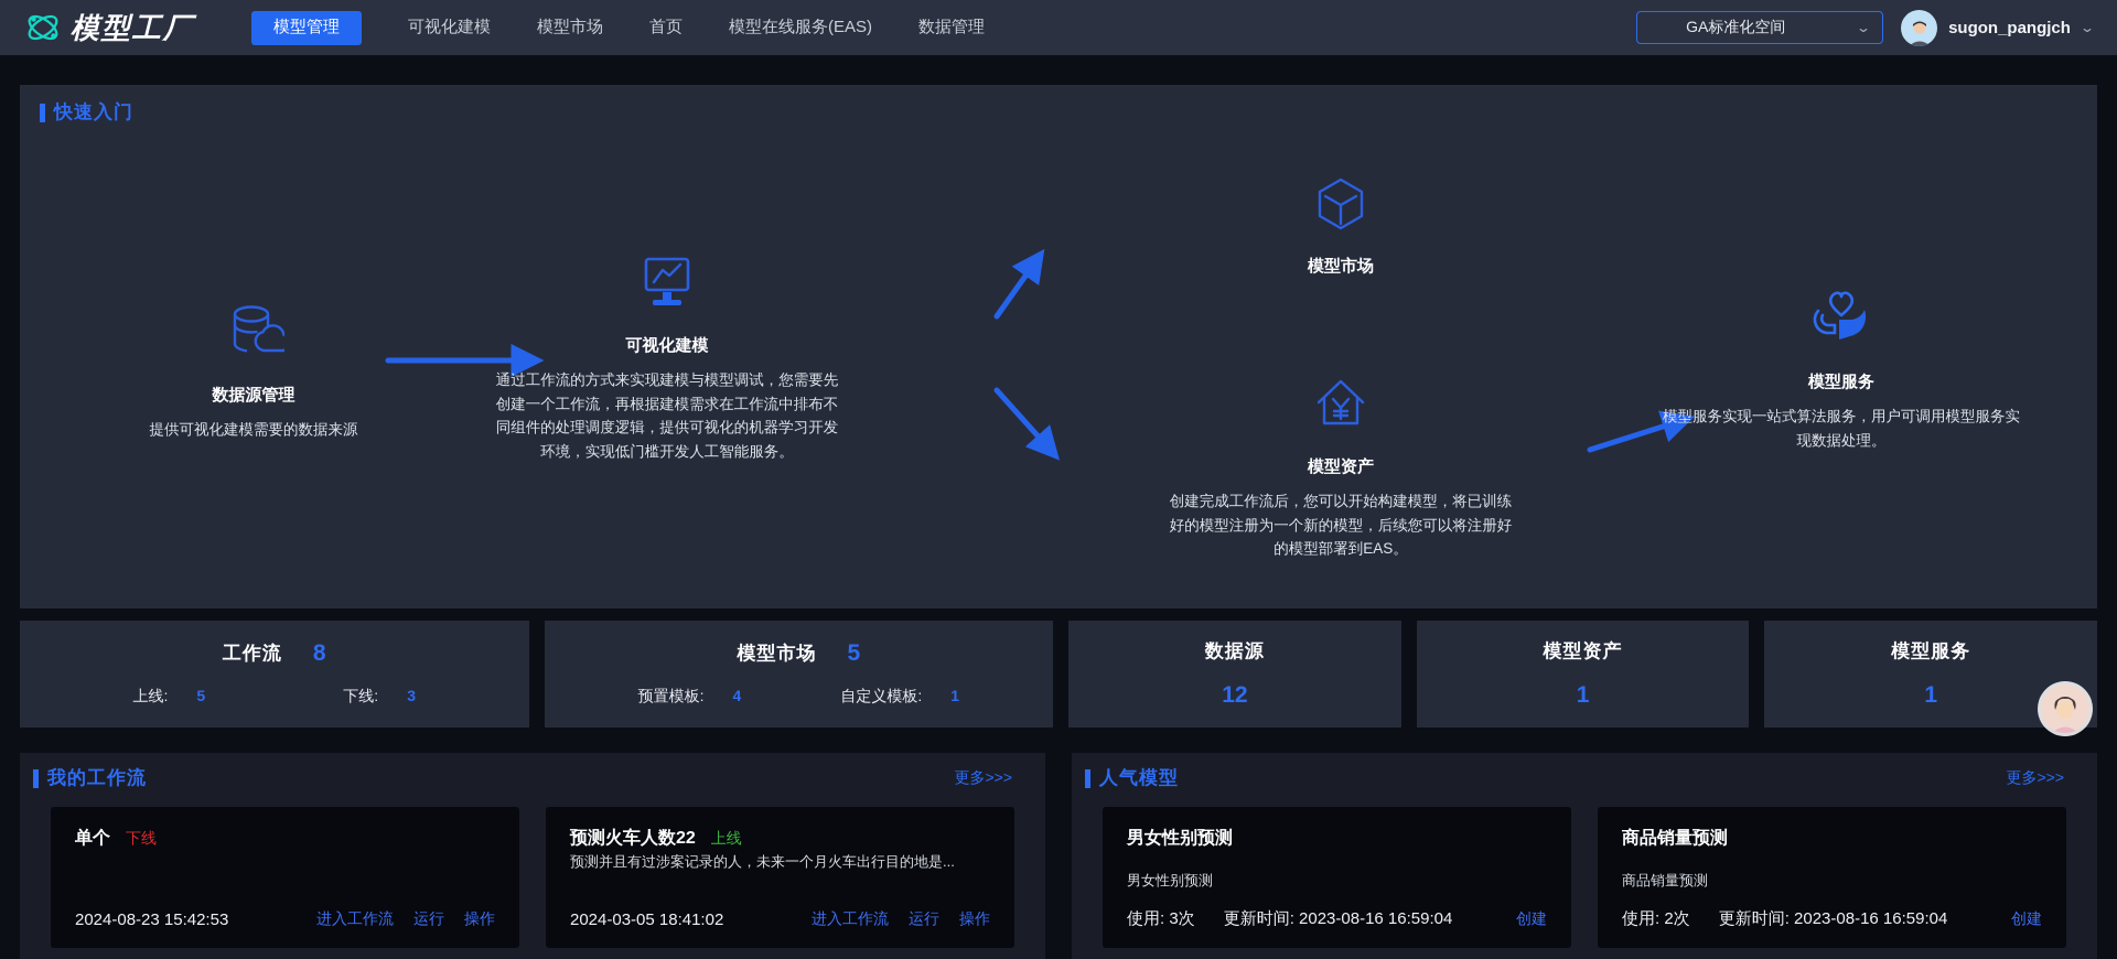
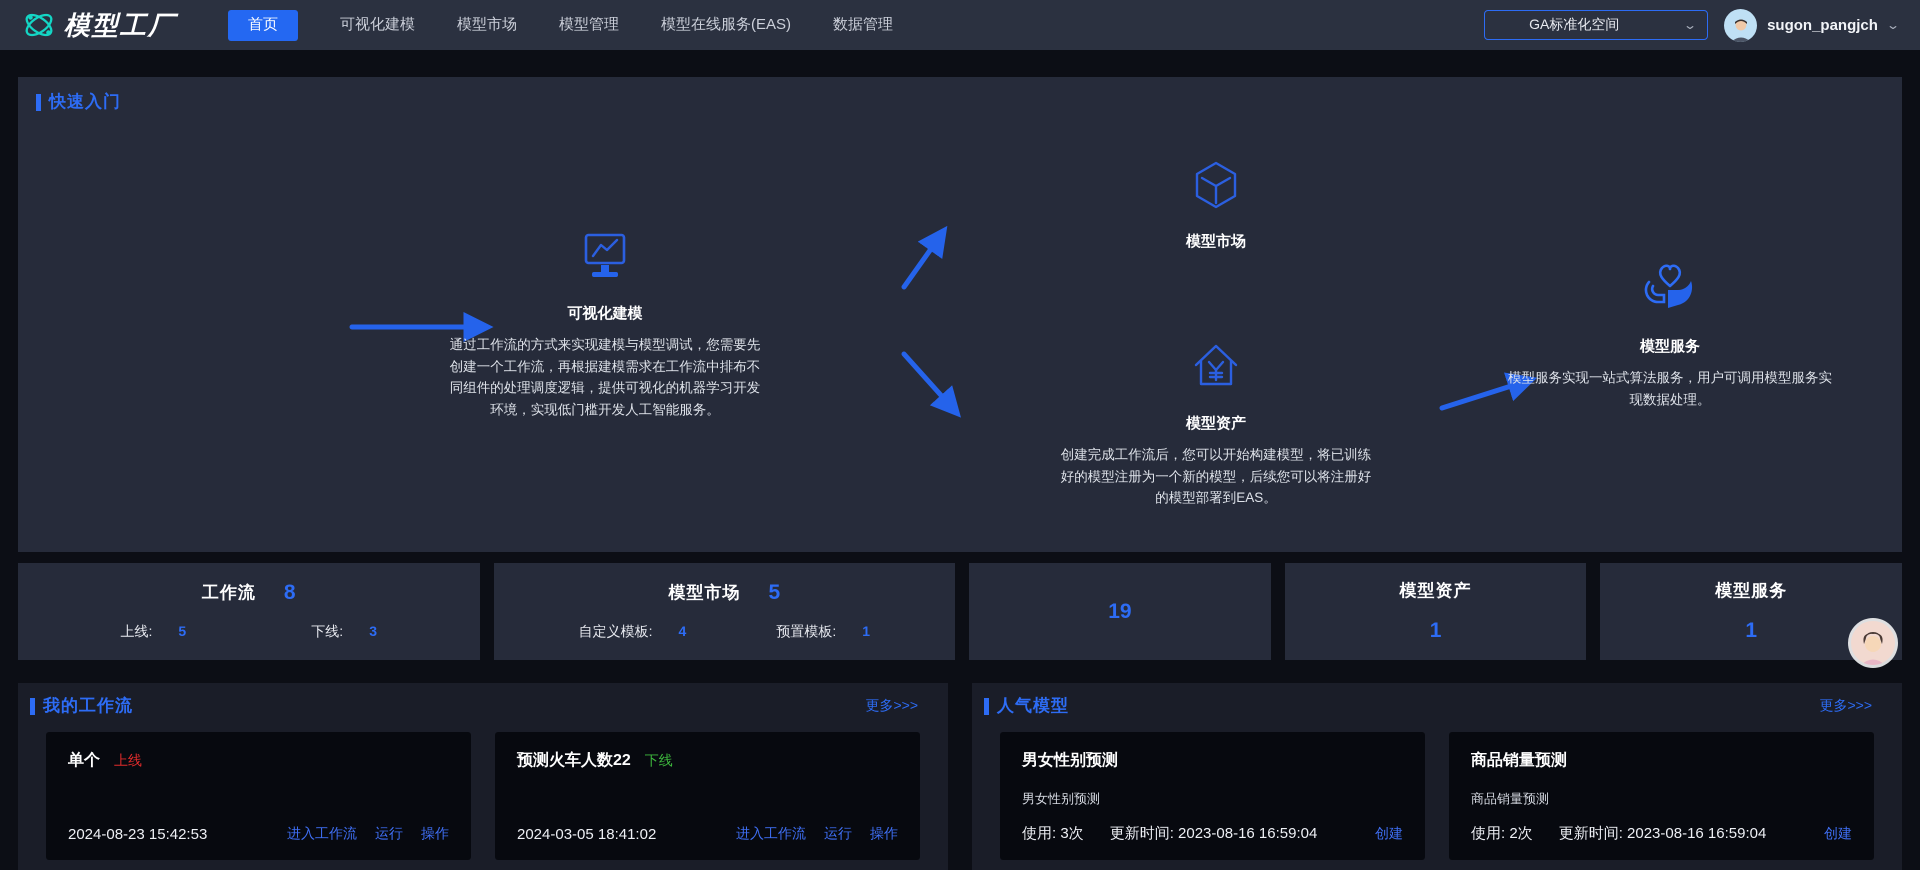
  模型工厂
- 模型管理
+ 首页
  可视化建模
  模型市场
- 首页
+ 模型管理
  模型在线服务(EAS)
  数据管理
  GA标准化空间
  ⌄
  sugon_pangjch
  ⌄
  快速入门
- 数据源管理
- 提供可视化建模需要的数据来源
  可视化建模
  通过工作流的方式来实现建模与模型调试，您需要先创建一个工作流，再根据建模需求在工作流中排布不同组件的处理调度逻辑，提供可视化的机器学习开发环境，实现低门槛开发人工智能服务。
  模型市场
  模型资产
  创建完成工作流后，您可以开始构建模型，将已训练好的模型注册为一个新的模型，后续您可以将注册好的模型部署到EAS。
  模型服务
  模型服务实现一站式算法服务，用户可调用模型服务实现数据处理。
  工作流
  8
  上线:
  5
  下线:
  3
  模型市场
  5
- 预置模板:
+ 自定义模板:
  4
- 自定义模板:
+ 预置模板:
  1
- 数据源
- 12
+ 19
  模型资产
  1
  模型服务
  1
  我的工作流
  更多>>>
  单个
- 下线
+ 上线
  2024-08-23 15:42:53
  进入工作流
  运行
  操作
  预测火车人数22
- 上线
+ 下线
- 预测并且有过涉案记录的人，未来一个月火车出行目的地是...
  2024-03-05 18:41:02
  进入工作流
  运行
  操作
  人气模型
  更多>>>
  男女性别预测
  男女性别预测
  使用: 3次
  更新时间: 2023-08-16 16:59:04
  创建
  商品销量预测
  商品销量预测
  使用: 2次
  更新时间: 2023-08-16 16:59:04
  创建
